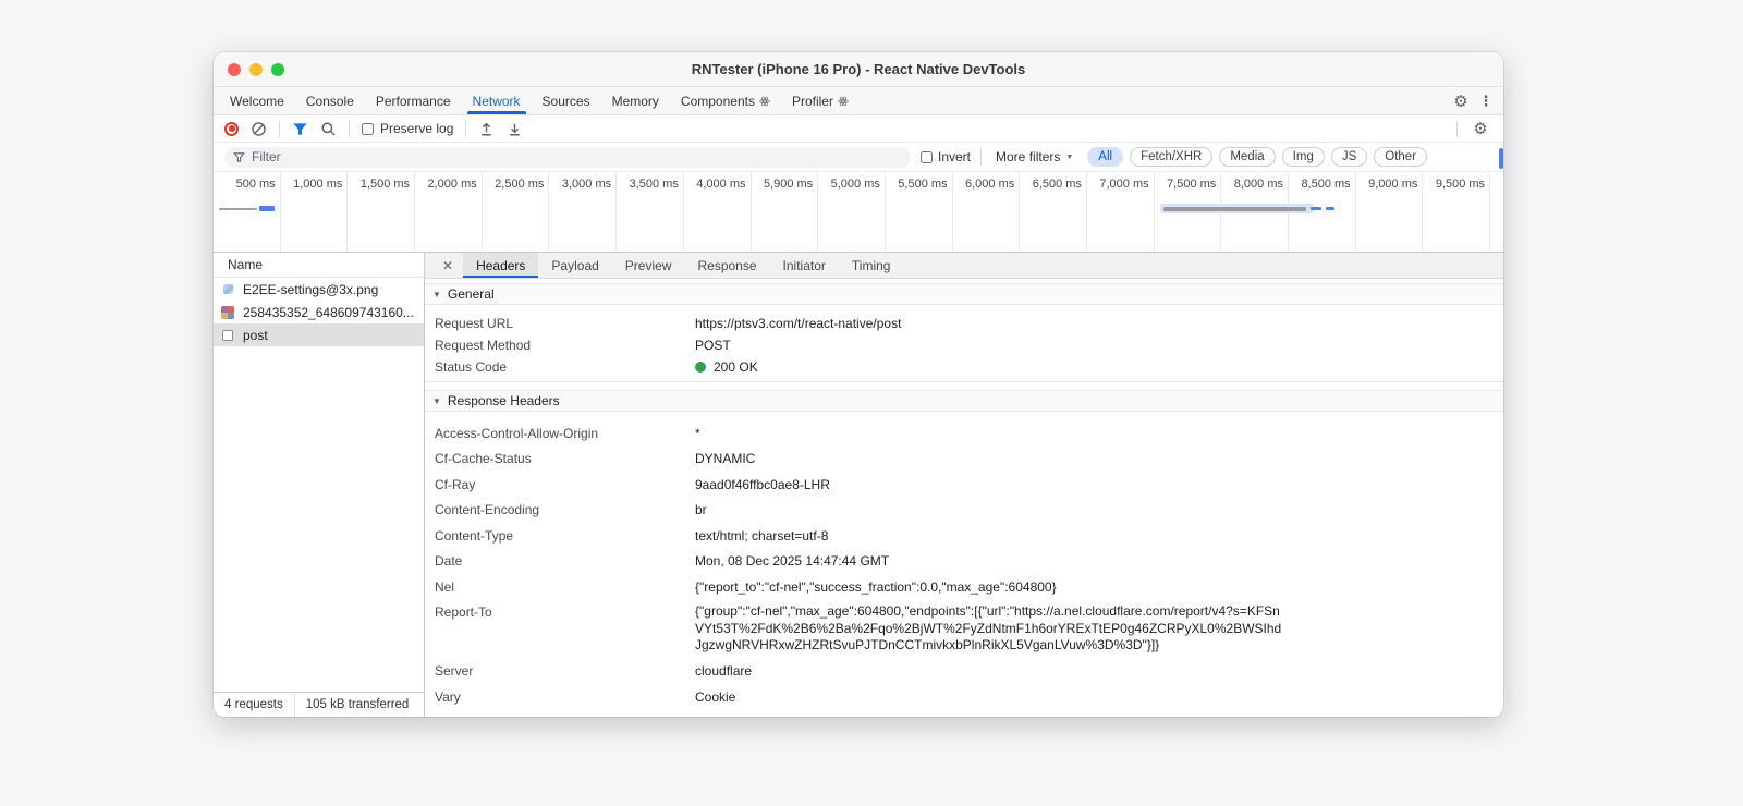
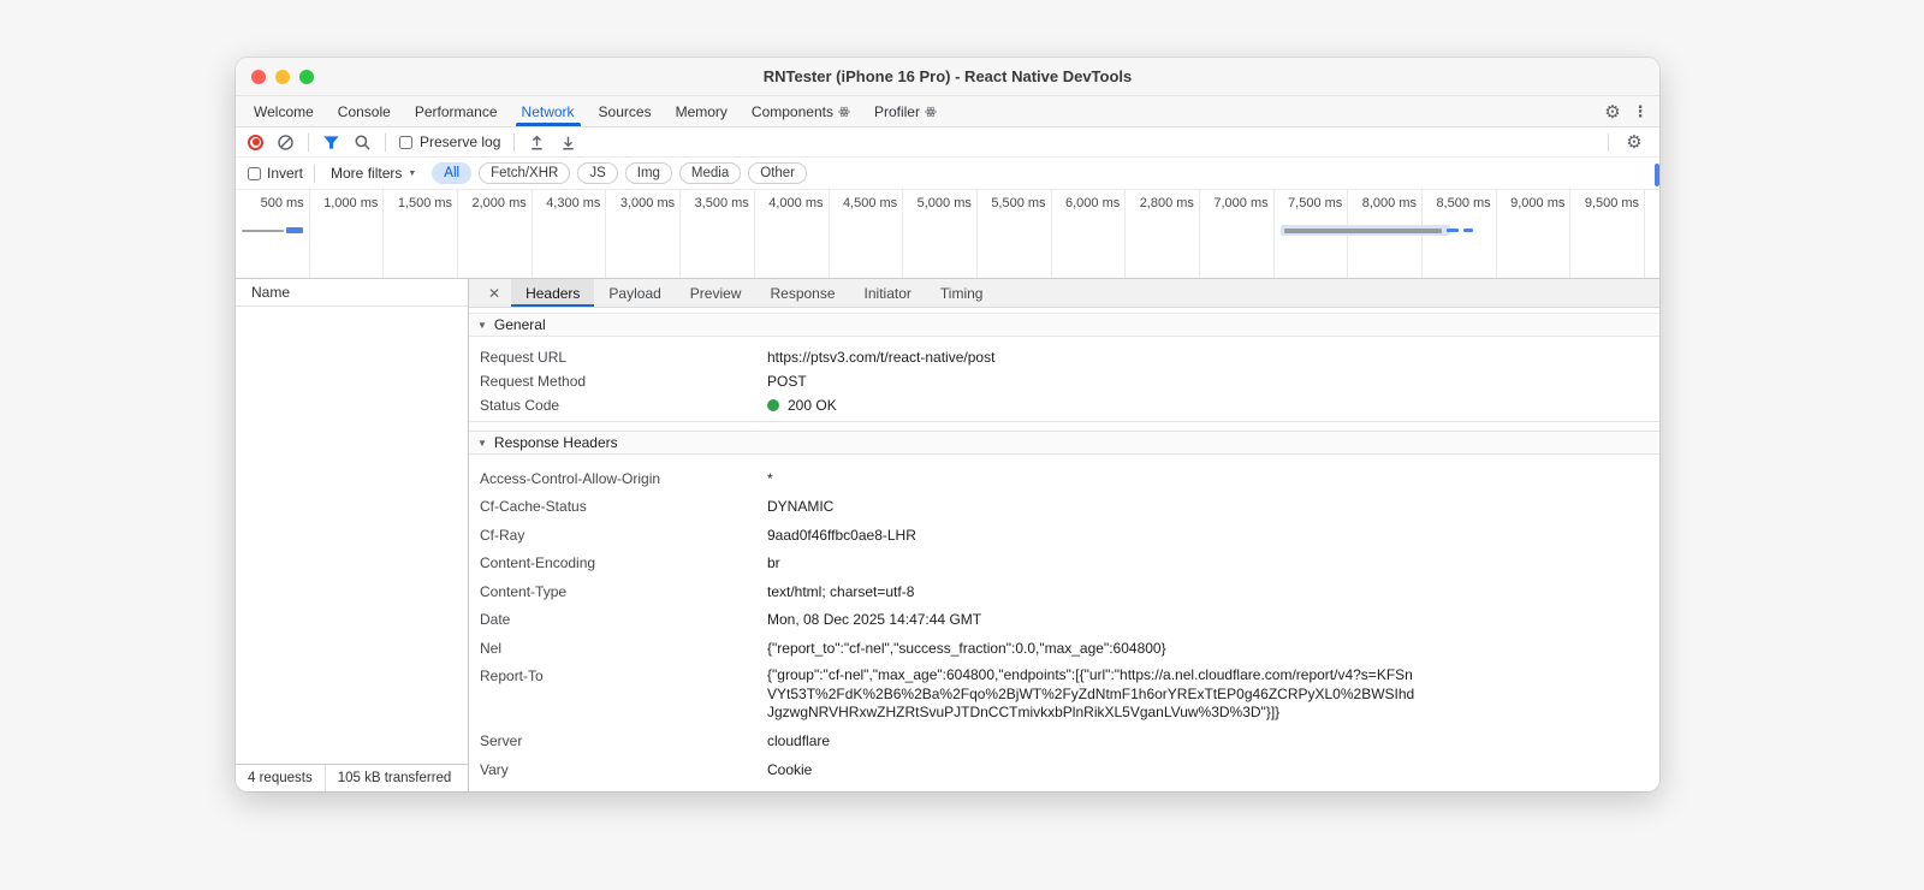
  RNTester (iPhone 16 Pro) - React Native DevTools
  Welcome
  Console
  Performance
  Network
  Sources
  Memory
  Components
  Profiler
  ⚙
  ⋮
  Preserve log
  ⚙
- Filter
  Invert
  More filters
  All
  Fetch/XHR
- Media
+ JS
  Img
- JS
+ Media
  Other
  500 ms
  1,000 ms
  1,500 ms
  2,000 ms
- 2,500 ms
+ 4,300 ms
  3,000 ms
  3,500 ms
  4,000 ms
- 5,900 ms
+ 4,500 ms
  5,000 ms
  5,500 ms
  6,000 ms
- 6,500 ms
+ 2,800 ms
  7,000 ms
  7,500 ms
  8,000 ms
  8,500 ms
  9,000 ms
  9,500 ms
  Name
- E2EE-settings@3x.png
- 258435352_648609743160...
- post
  4 requests
  105 kB transferred
  ✕
  Headers
  Payload
  Preview
  Response
  Initiator
  Timing
  ▼
  General
  Request URL
  https://ptsv3.com/t/react-native/post
  Request Method
  POST
  Status Code
  200 OK
  ▼
  Response Headers
  Access-Control-Allow-Origin
  *
  Cf-Cache-Status
  DYNAMIC
  Cf-Ray
  9aad0f46ffbc0ae8-LHR
  Content-Encoding
  br
  Content-Type
  text/html; charset=utf-8
  Date
  Mon, 08 Dec 2025 14:47:44 GMT
  Nel
  {"report_to":"cf-nel","success_fraction":0.0,"max_age":604800}
  Report-To
  {"group":"cf-nel","max_age":604800,"endpoints":[{"url":"https://a.nel.cloudflare.com/report/v4?s=KFSnVYt53T%2FdK%2B6%2Ba%2Fqo%2BjWT%2FyZdNtmF1h6orYRExTtEP0g46ZCRPyXL0%2BWSIhdJgzwgNRVHRxwZHZRtSvuPJTDnCCTmivkxbPlnRikXL5VganLVuw%3D%3D"}]}
  Server
  cloudflare
  Vary
  Cookie
